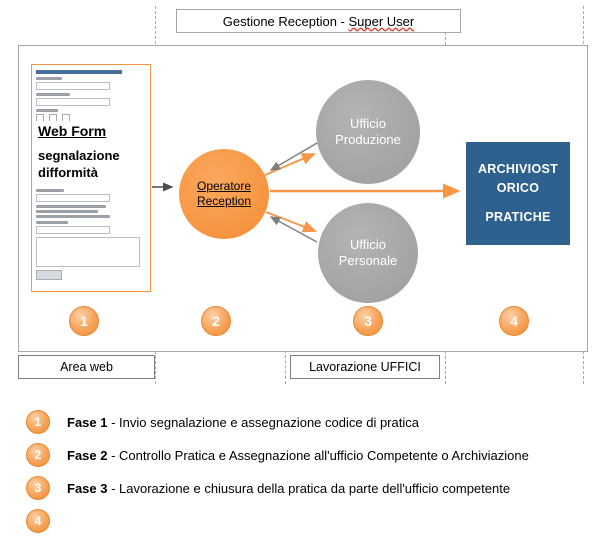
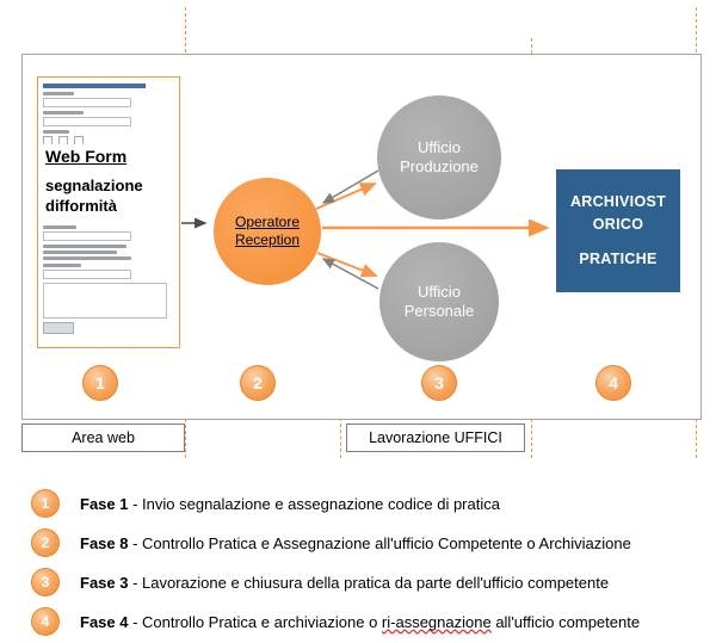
- Gestione Reception - Super User
  Web Form
  segnalazione difformità
  Operatore
  Reception
  Ufficio
  Produzione
  Ufficio
  Personale
  ARCHIVIOST
  ORICO
  PRATICHE
  1
  2
  3
  4
  Area web
  Lavorazione UFFICI
  1
  Fase 1 - Invio segnalazione e assegnazione codice di pratica
  2
- Fase 2 - Controllo Pratica e Assegnazione all'ufficio Competente o Archiviazione
+ Fase 8 - Controllo Pratica e Assegnazione all'ufficio Competente o Archiviazione
  3
  Fase 3 - Lavorazione e chiusura della pratica da parte dell'ufficio competente
  4
+ Fase 4 - Controllo Pratica e archiviazione o ri-assegnazione all'ufficio competente
